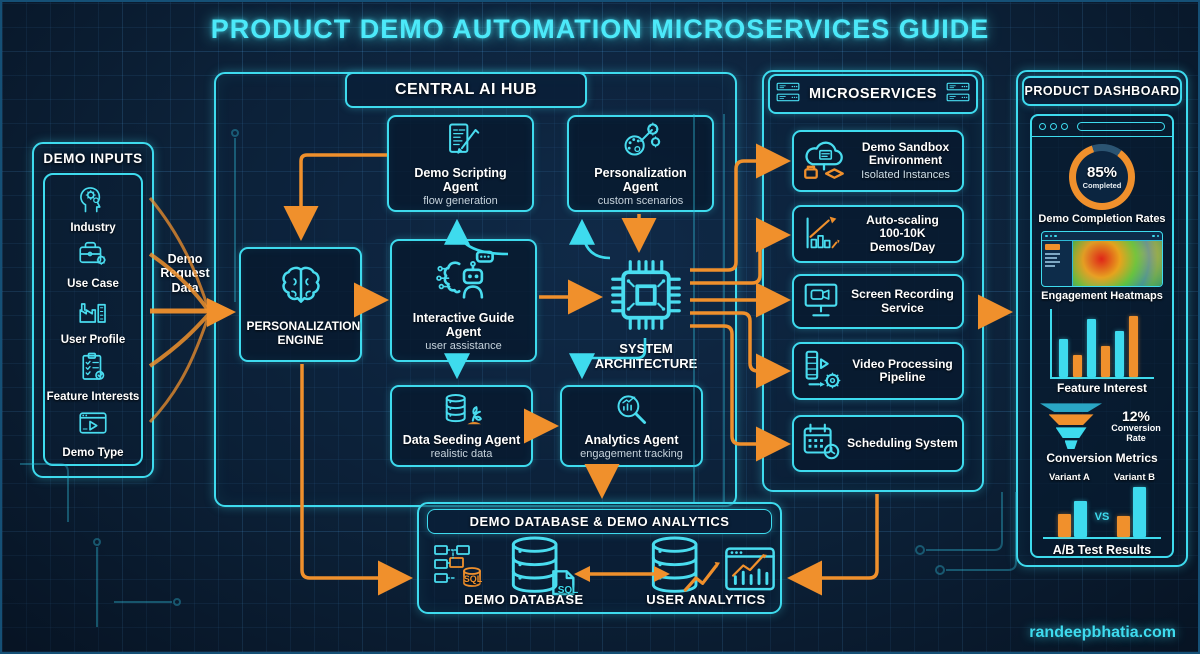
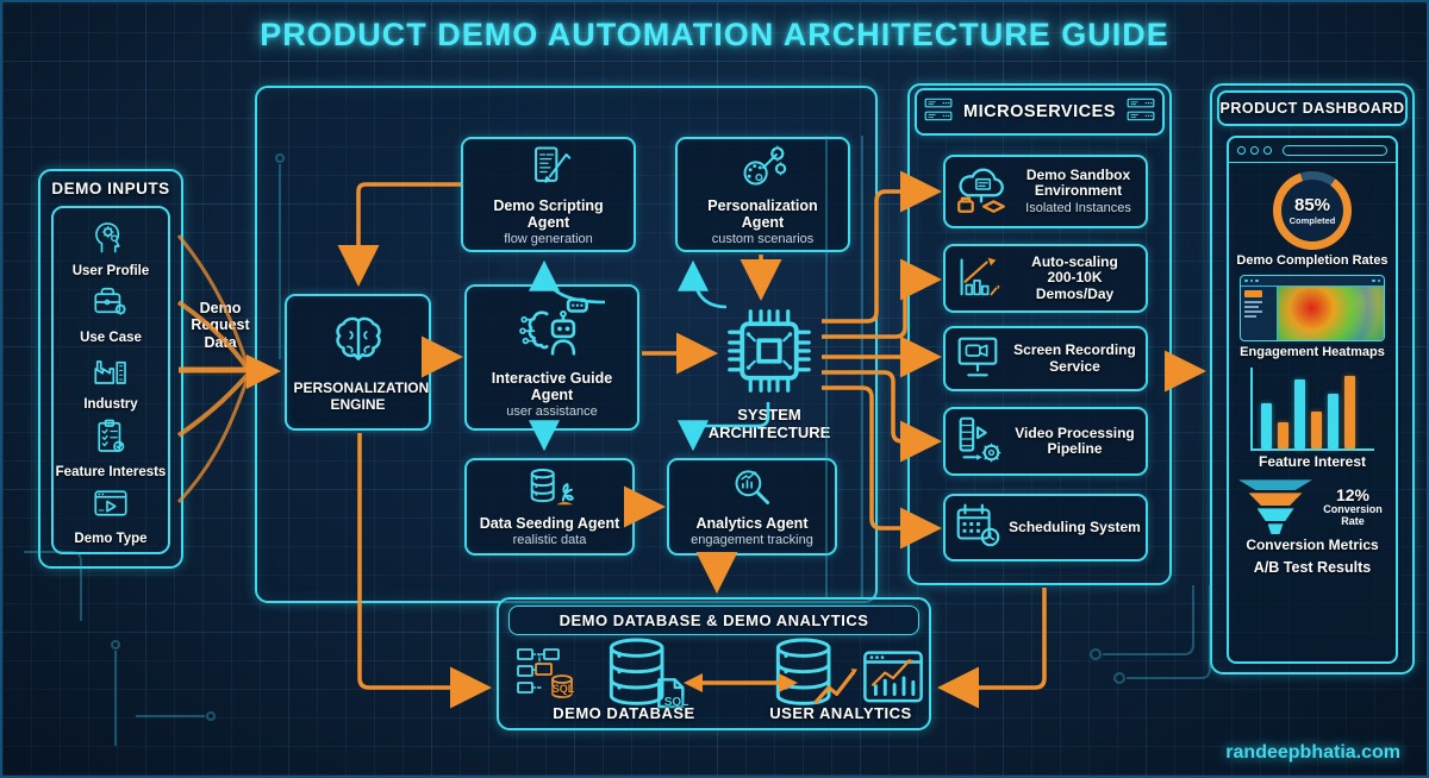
- PRODUCT DEMO AUTOMATION MICROSERVICES GUIDE
+ PRODUCT DEMO AUTOMATION ARCHITECTURE GUIDE
  DEMO INPUTS
- Industry
+ User Profile
  Use Case
- User Profile
+ Industry
  Feature Interests
  Demo Type
  Demo Request Data
- CENTRAL AI HUB
  Demo Scripting Agent
  flow generation
  Personalization Agent
  custom scenarios
  PERSONALIZATIO ENGINE
  Interactive Guide Agent
  user assistance
  SYSTEM ARCHITECTURE
  Data Seeding Agent
  realistic data
  Analytics Agent
  engagement tracking
  MICROSERVICES
  Demo Sandbox Environment
  Isolated Instances
- Auto-scaling 100-10K Demos/Day
+ Auto-scaling 200-10K Demos/Day
  Screen Recording Service
  Video Processing Pipeline
  Scheduling System
  PRODUCT DASHBOARD
  85%
  Completed
  Demo Completion Rates
  Engagement Heatmaps
  Feature Interest
  12%
  Conversion Rate
  Conversion Metrics
- Variant A
- Variant B
- VS
  A/B Test Results
  DEMO DATABASE & DEMO ANALYTICS
  SQL
  SQL
  DEMO DATABASE
  USER ANALYTICS
  randeepbhatia.com
